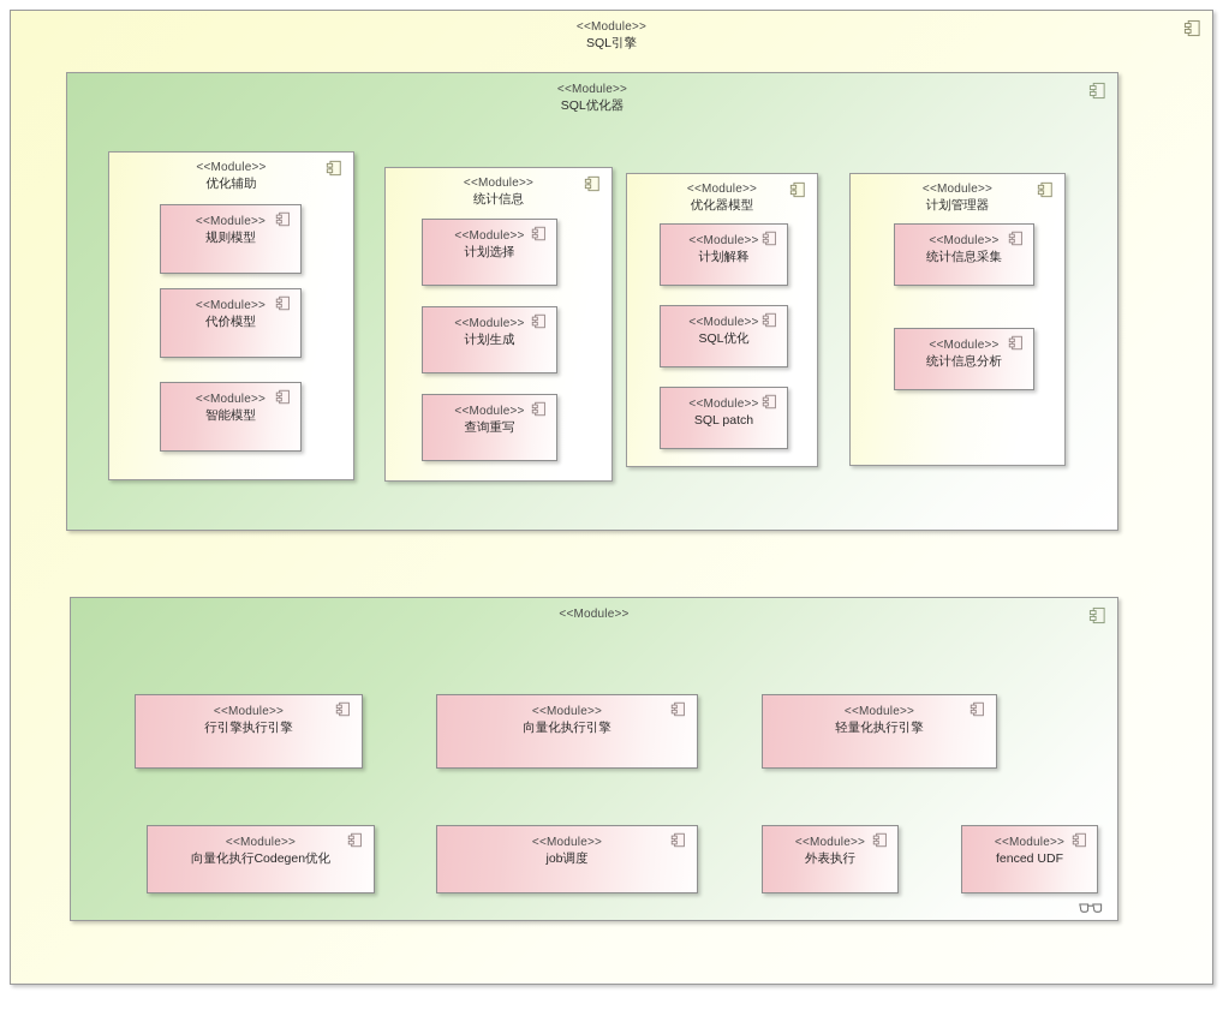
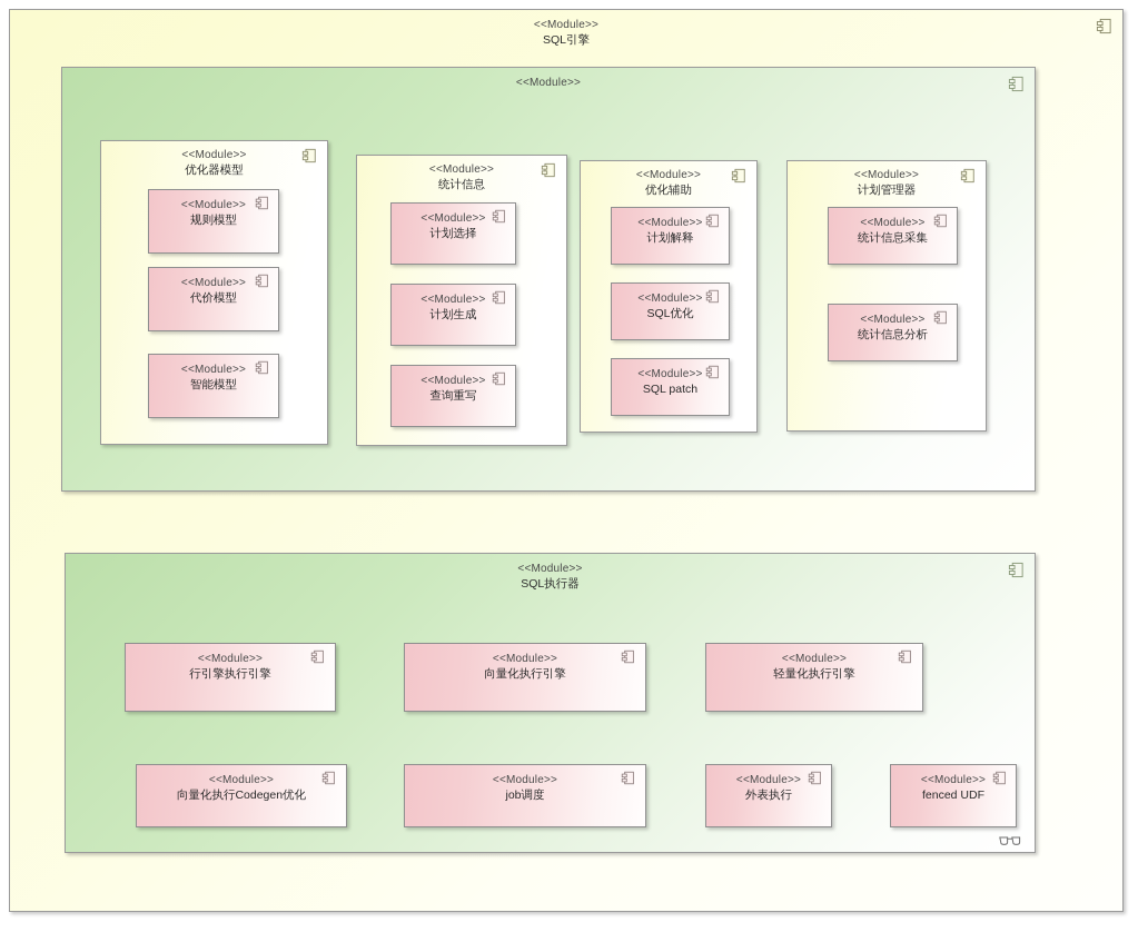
  <<Module>>
  SQL引擎
  <<Module>>
- SQL优化器
  <<Module>>
- 优化辅助
+ 优化器模型
  <<Module>>
  规则模型
  <<Module>>
  代价模型
  <<Module>>
  智能模型
  <<Module>>
  统计信息
  <<Module>>
  计划选择
  <<Module>>
  计划生成
  <<Module>>
  查询重写
  <<Module>>
- 优化器模型
+ 优化辅助
  <<Module>>
  计划解释
  <<Module>>
  SQL优化
  <<Module>>
  SQL patch
  <<Module>>
  计划管理器
  <<Module>>
  统计信息采集
  <<Module>>
  统计信息分析
  <<Module>>
+ SQL执行器
  <<Module>>
  行引擎执行引擎
  <<Module>>
  向量化执行引擎
  <<Module>>
  轻量化执行引擎
  <<Module>>
  向量化执行Codegen优化
  <<Module>>
  job调度
  <<Module>>
  外表执行
  <<Module>>
  fenced UDF
